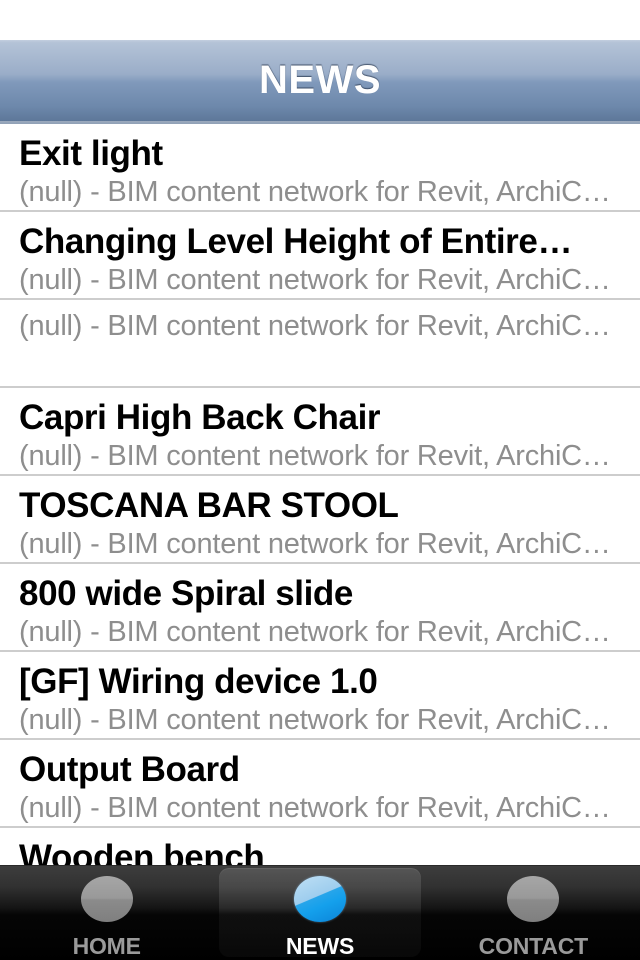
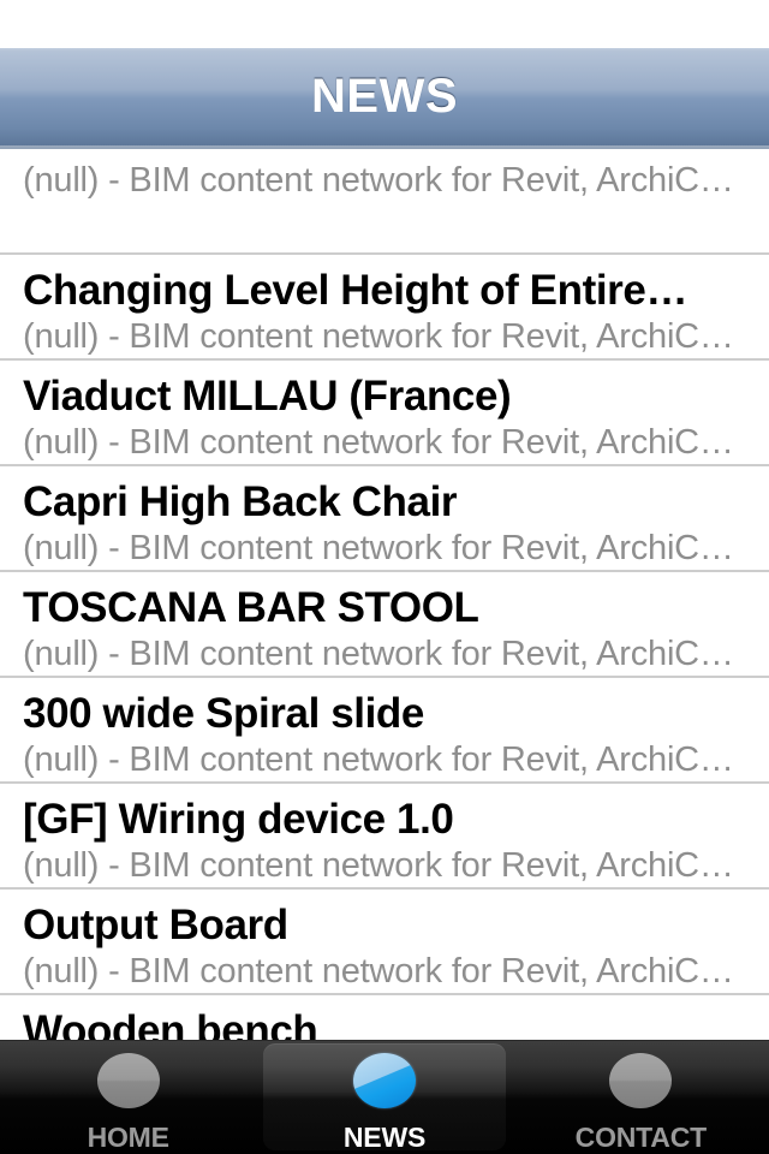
  NEWS
- Exit light
  (null) - BIM content network for Revit, ArchiC…
  Changing Level Height of Entire…
  (null) - BIM content network for Revit, ArchiC…
+ Viaduct MILLAU (France)
  (null) - BIM content network for Revit, ArchiC…
  Capri High Back Chair
  (null) - BIM content network for Revit, ArchiC…
  TOSCANA BAR STOOL
  (null) - BIM content network for Revit, ArchiC…
- 800 wide Spiral slide
+ 300 wide Spiral slide
  (null) - BIM content network for Revit, ArchiC…
  [GF] Wiring device 1.0
  (null) - BIM content network for Revit, ArchiC…
  Output Board
  (null) - BIM content network for Revit, ArchiC…
  Wooden bench
  HOME
  NEWS
  CONTACT
